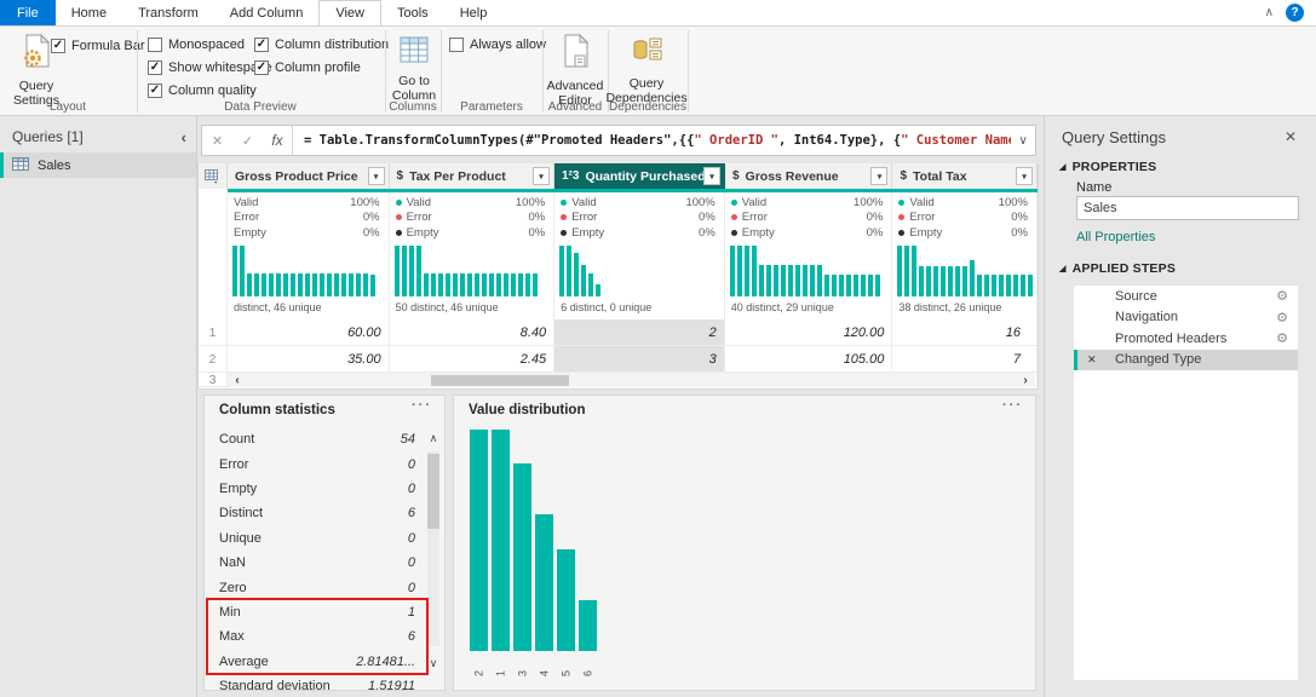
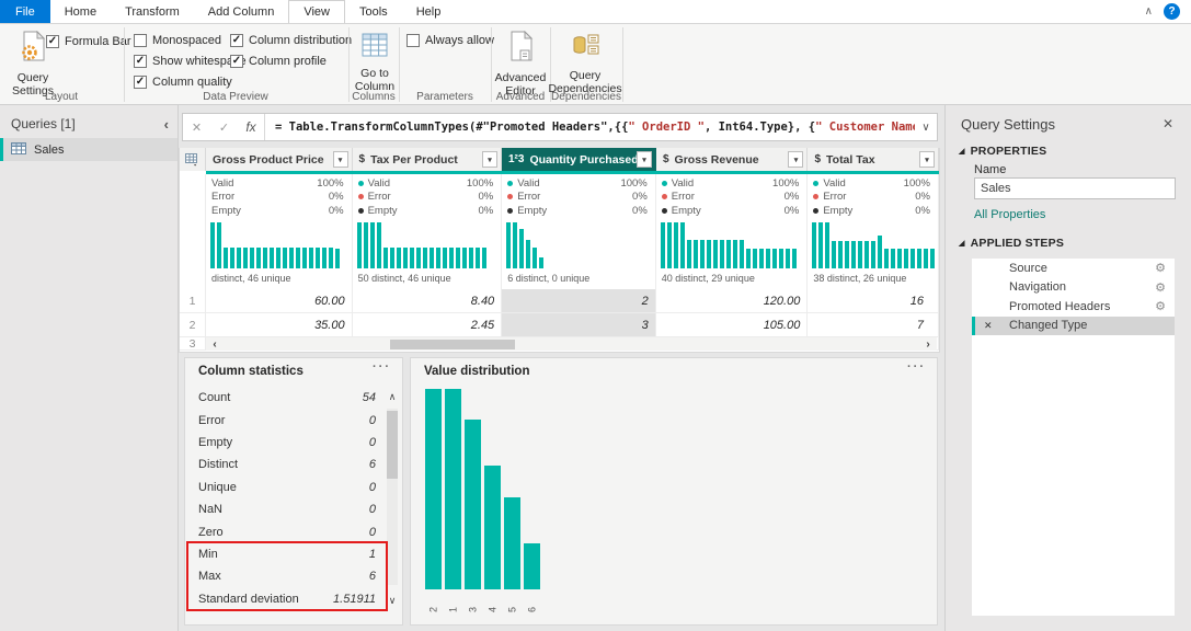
  File
  Home
  Transform
  Add Column
  View
  Tools
  Help
  ∧
  ?
  Query Settings
  ✓
  Formula Br
  Layout
  Monospaced
  ✓
  Show whitesp
  ✓
  Column quality
  ✓
  Column distributio
  ✓
  Column profile
  Data Preview
  Go to Column
  Columns
  Always allow
  Parameters
  Advanced Editor
  Advanced
  Query Dependencies
  Dependencies
  Queries [1]
  ‹
  Sales
  ✕
  ✓
  fx
  = Table.TransformColumnTypes(#"Promoted Headers",{{
  " OrderID "
  , Int64.Type}, {
  " Customer Nam
  ∨
  Gross Product Price
  $
  Tax Per Product
  1²3
  Quantity Purchased
  $
  Gross Revenue
  $
  Total Tax
  Valid
  100%
  Error
  0%
  Empty
  0%
  distinct, 46 unique
  Valid
  100%
  Error
  0%
  Empty
  0%
  50 distinct, 46 unique
  Valid
  100%
  Error
  0%
  Empty
  0%
  6 distinct, 0 unique
  Valid
  100%
  Error
  0%
  Empty
  0%
  40 distinct, 29 unique
  Valid
  100%
  Error
  0%
  Empty
  0%
  38 distinct, 26 unique
  1
  60.00
  8.40
  2
  120.00
  16
  2
  35.00
  2.45
  3
  105.00
  7
  3
  ‹
  ›
  Column statistics
  ···
  Count
  54
  Error
  0
  Empty
  0
  Distinct
  6
  Unique
  0
  NaN
  0
  Zero
  0
  Min
  1
  Max
  6
- Average
- 2.81481...
  Standard deviation
  1.51911
  ∧
  ∨
  Value distribution
  ···
  Query Settings
  ✕
  PROPERTIES
  Name
  Sales
  All Properties
  APPLIED STEPS
  Source
  ⚙
  Navigation
  ⚙
  Promoted Headers
  ⚙
  ✕
  Changed Type
